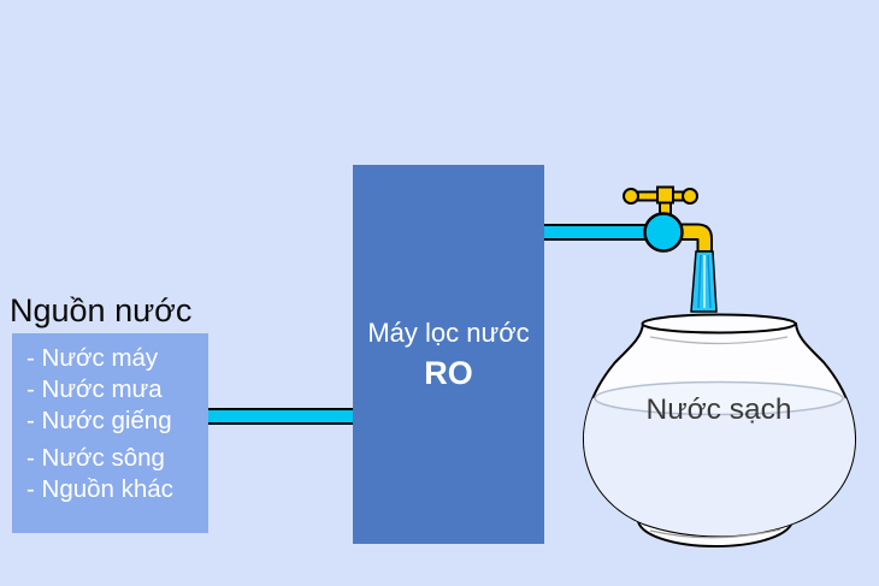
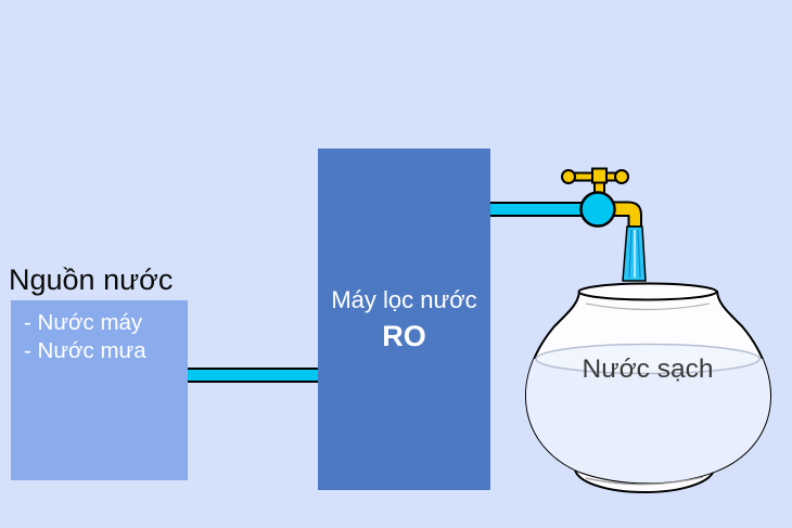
  Nguồn nước
  - Nước máy
  - Nước mưa
- - Nước giếng
- - Nước sông
- - Nguồn khác
  Máy lọc nước
  RO
  Nước sạch
